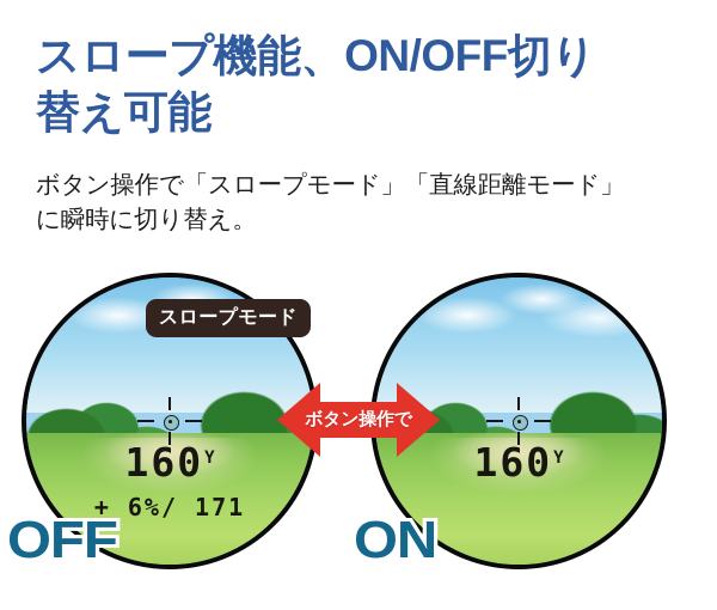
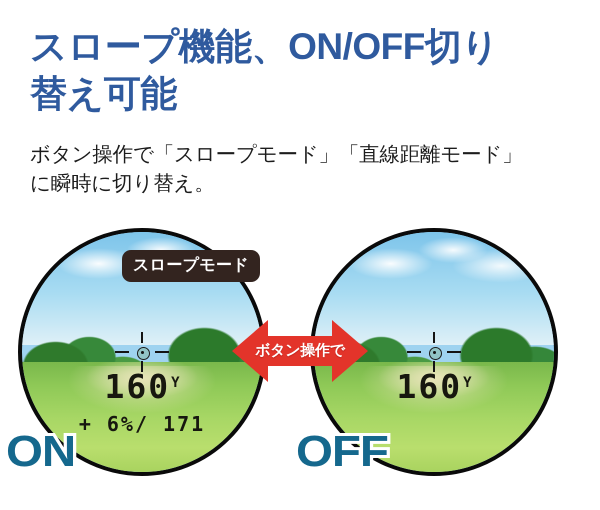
  スロープ機能、ON/OFF切り
  替え可能
  ボタン操作で「スロープモード」「直線距離モード」
  に瞬時に切り替え。
  160Y
  + 6%/ 171
  スロープモード
- OFF
+ ON
  160Y
- ON
+ OFF
  ボタン操作で
